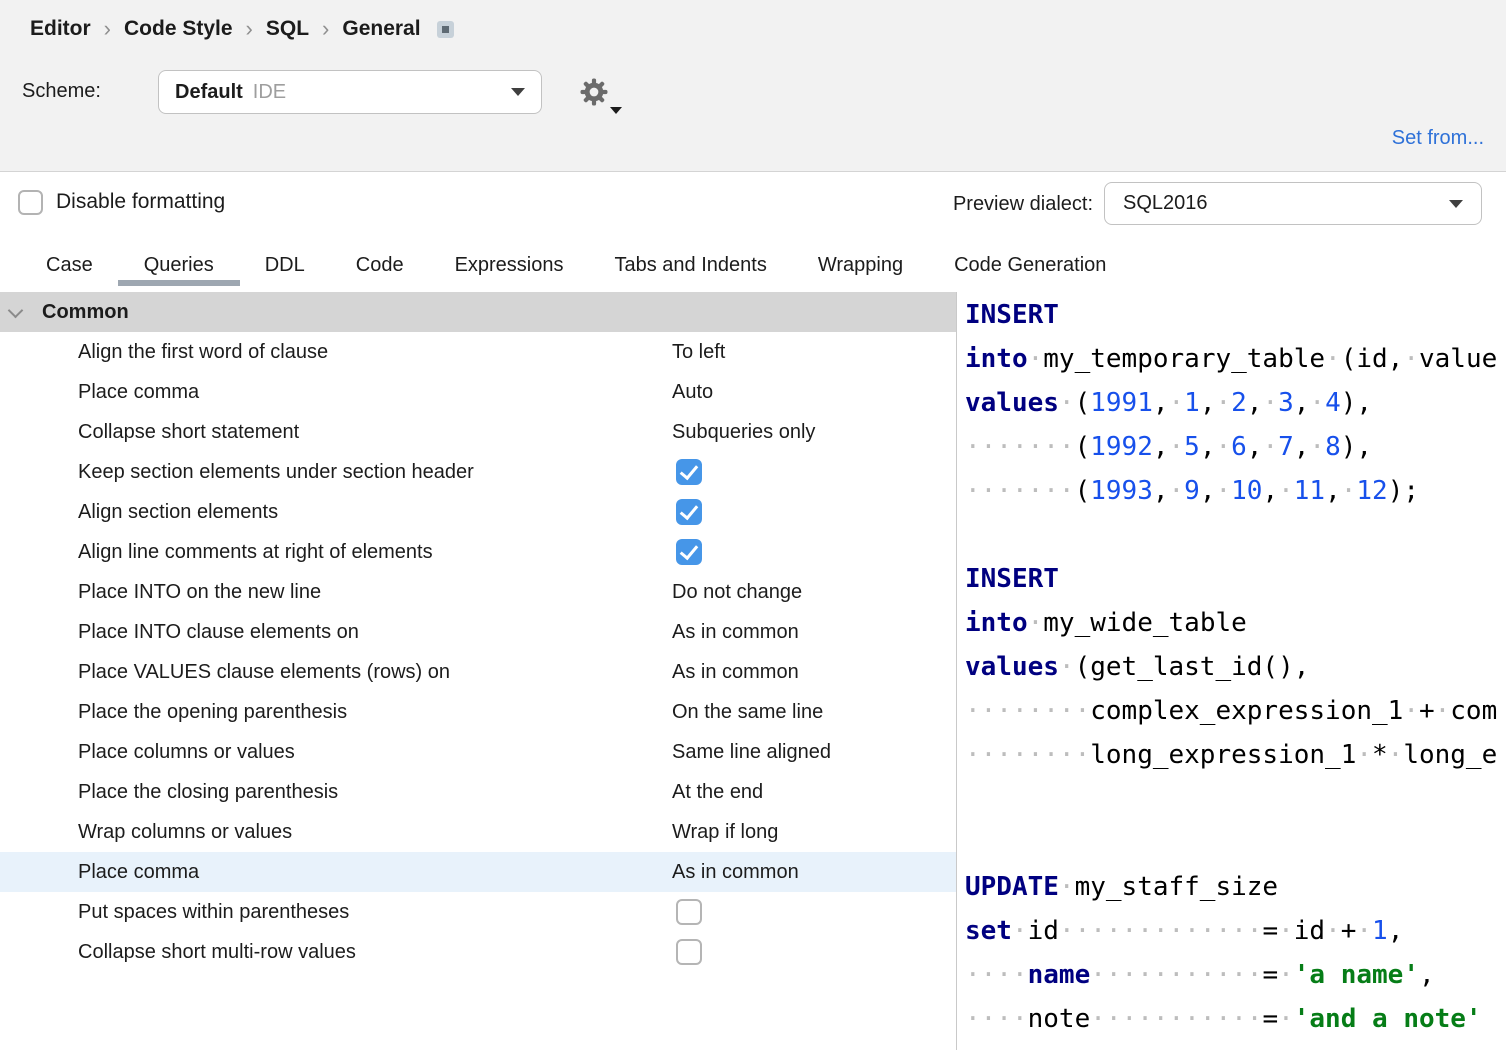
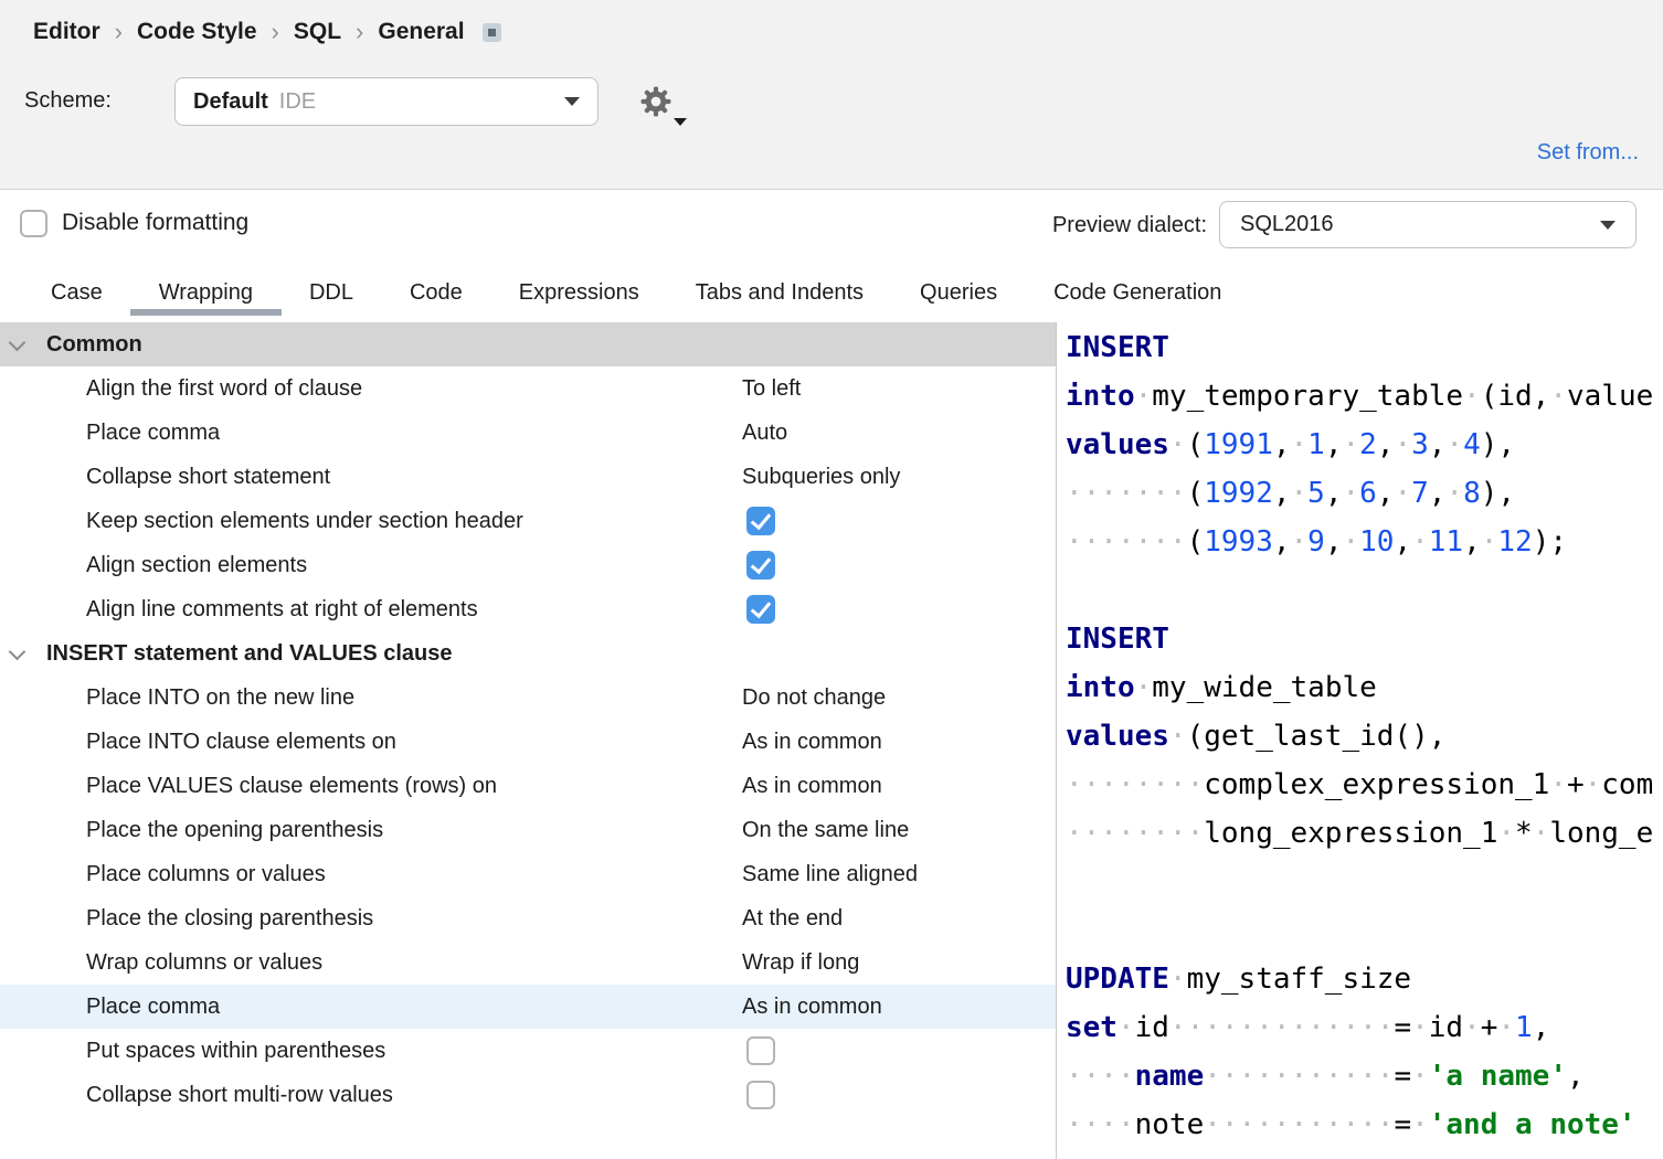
  Editor
  ›
  Code Style
  ›
  SQL
  ›
  General
  Scheme:
  Default
  IDE
  Set from...
  Disable formatting
  Preview dialect:
  SQL2016
  Case
- Queries
+ Wrapping
  DDL
  Code
  Expressions
  Tabs and Indents
- Wrapping
+ Queries
  Code Generation
  Common
  Align the first word of clause
  To left
  Place comma
  Auto
  Collapse short statement
  Subqueries only
  Keep section elements under section header
  Align section elements
  Align line comments at right of elements
+ INSERT statement and VALUES clause
  Place INTO on the new line
  Do not change
  Place INTO clause elements on
  As in common
  Place VALUES clause elements (rows) on
  As in common
  Place the opening parenthesis
  On the same line
  Place columns or values
  Same line aligned
  Place the closing parenthesis
  At the end
  Wrap columns or values
  Wrap if long
  Place comma
  As in common
  Put spaces within parentheses
  Collapse short multi-row values
  INSERT
  into·my_temporary_table·(id,·value
  values·(1991,·1,·2,·3,·4),
  ·······(1992,·5,·6,·7,·8),
  ·······(1993,·9,·10,·11,·12);
  INSERT
  into·my_wide_table
  values·(get_last_id(),
  ········complex_expression_1·+·com
  ········long_expression_1·*·long_e
  UPDATE·my_staff_size
  set·id·············=·id·+·1,
  ····name···········=·'a name',
  ····note···········=·'and a note'
